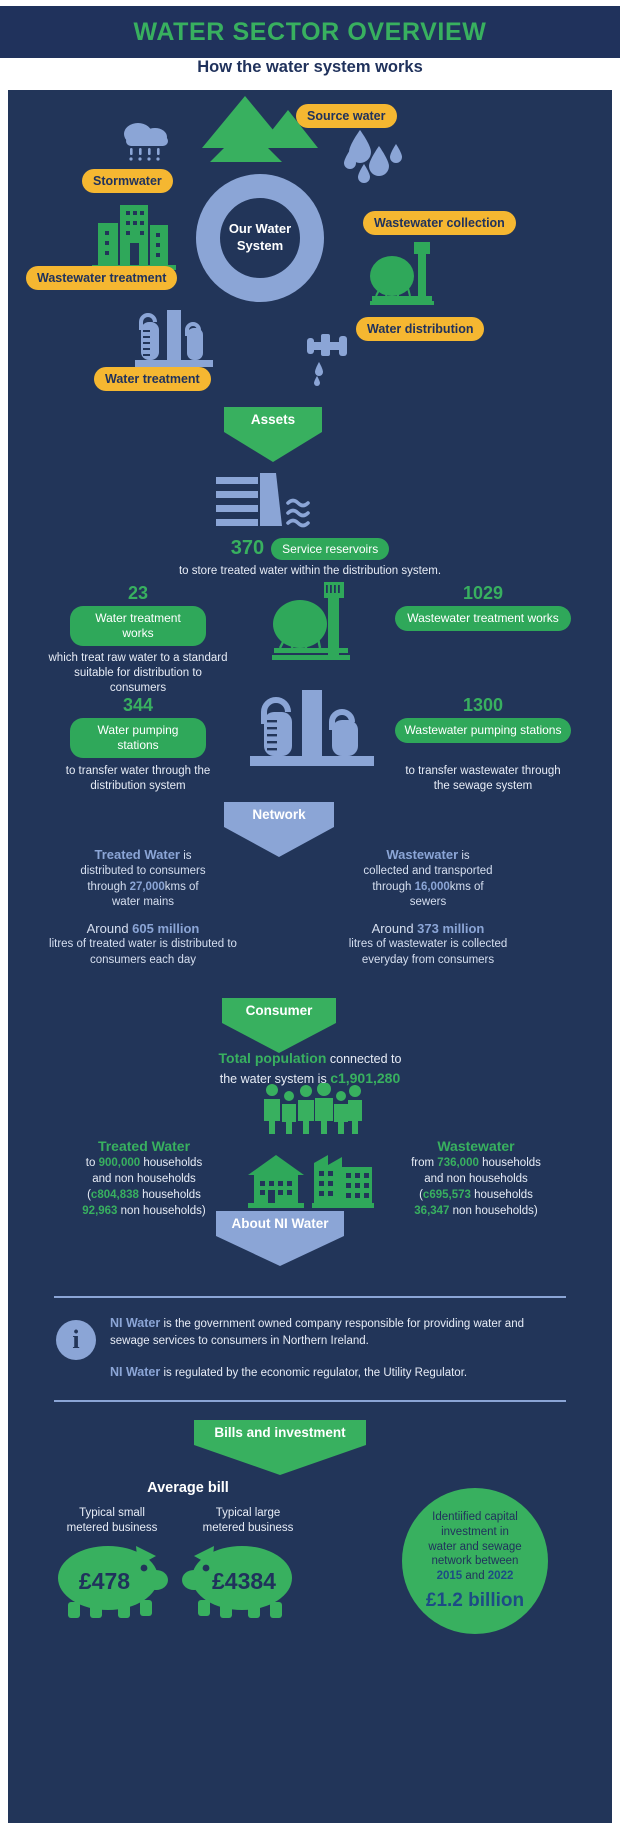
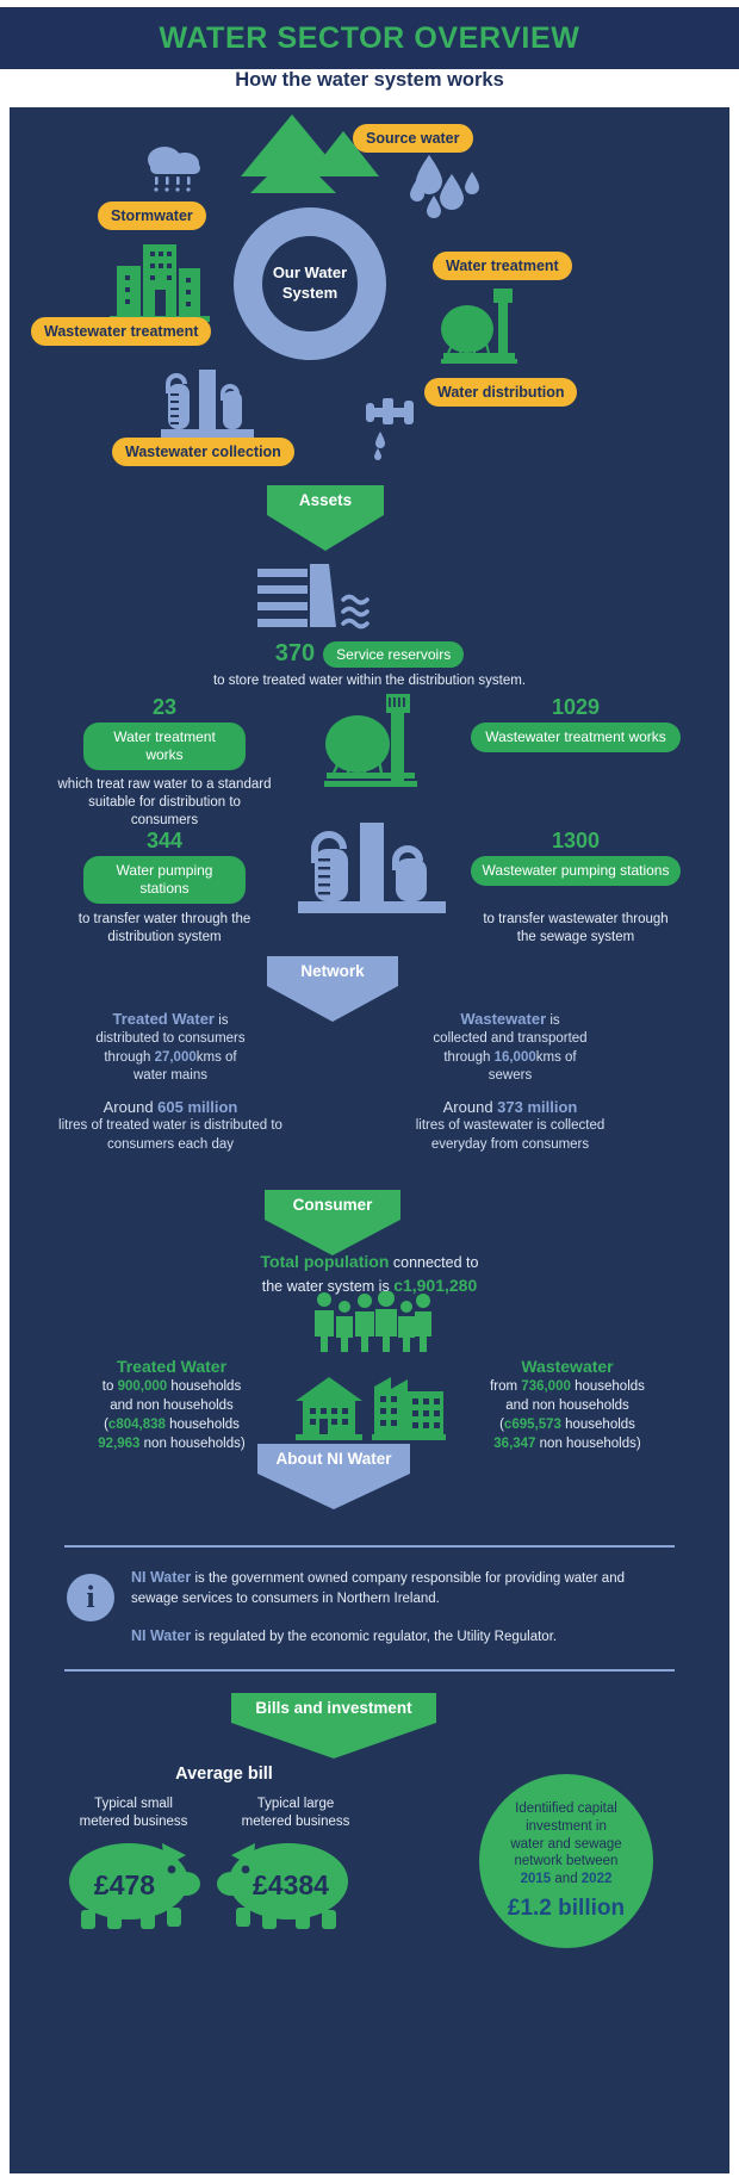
  WATER SECTOR OVERVIEW
  How the water system works
  Our Water
  System
  Source water
  Stormwater
- Wastewater collection
+ Water treatment
  Wastewater treatment
  Water distribution
- Water treatment
+ Wastewater collection
  Assets
  370
  Service reservoirs
  to store treated water within the distribution system.
  23
  Water treatment works
  which treat raw water to a standard suitable for distribution to consumers
  1029
  Wastewater treatment works
  344
  Water pumping stations
  to transfer water through the distribution system
  1300
  Wastewater pumping stations
  to transfer wastewater through the sewage system
  Network
  Treated Water is
  distributed to consumers
  through 27,000kms of
  water mains
  Around 605 million
  litres of treated water is distributed to consumers each day
  Wastewater is
  collected and transported
  through 16,000kms of
  sewers
  Around 373 million
  litres of wastewater is collected everyday from consumers
  Consumer
  Total population connected to
  the water system is c1,901,280
  Treated Water
  to 900,000 households
  and non households
  (c804,838 households
  92,963 non households)
  Wastewater
  from 736,000 households
  and non households
  (c695,573 households
  36,347 non households)
  About NI Water
  i
  NI Water is the government owned company responsible for providing water and sewage services to consumers in Northern Ireland.
  NI Water is regulated by the economic regulator, the Utility Regulator.
  Bills and investment
  Average bill
  Typical small
  metered business
  Typical large
  metered business
  £478
  £4384
  Identiified capital
  investment in
  water and sewage
  network between
  2015 and 2022
  £1.2 billion
